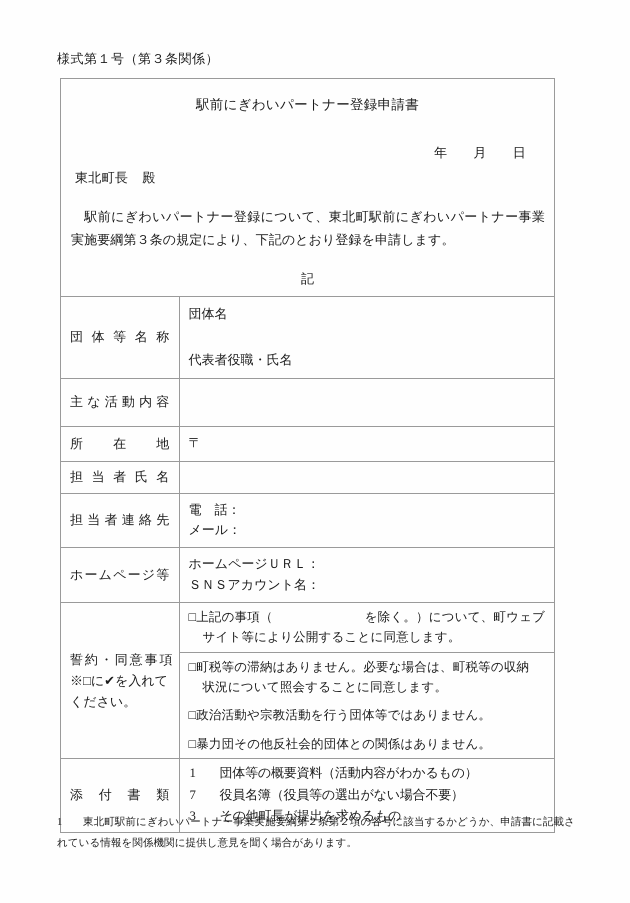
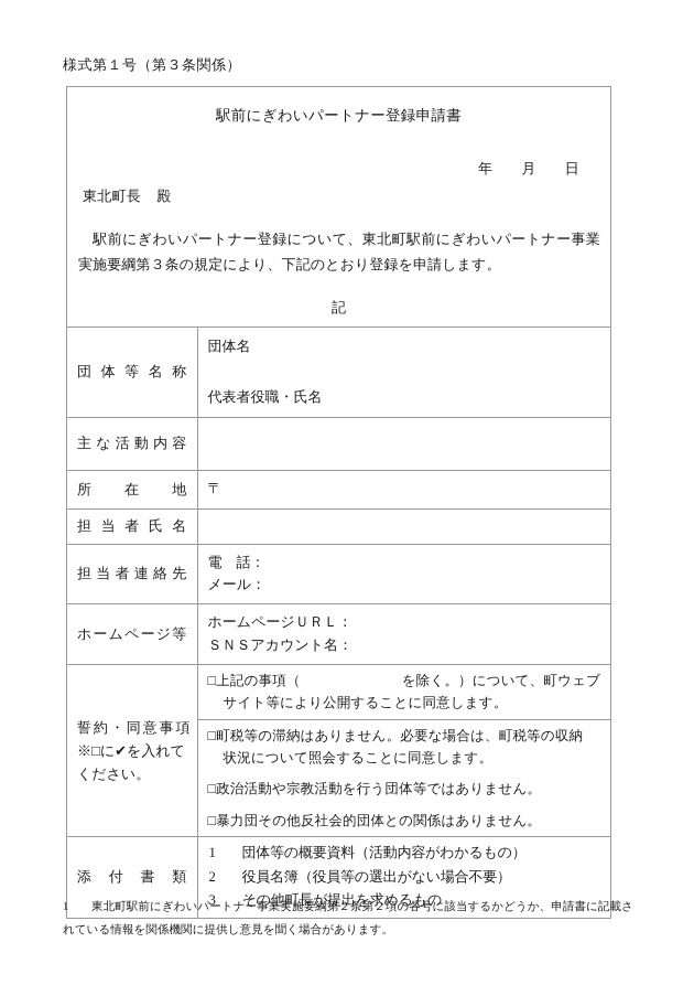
  様式第１号（第３条関係）
  駅前にぎわいパートナー登録申請書
  年 月 日
  東北町長 殿
  駅前にぎわいパートナー登録について、東北町駅前にぎわいパートナー事業実施要綱第３条の規定により、下記のとおり登録を申請します。
  記
  団体等名称	団体名 代表者役職・氏名
  主な活動内容
  所在地	〒
  担当者氏名
  担当者連絡先	電 話： メール：
  ホームページ等	ホームページＵＲＬ： ＳＮＳアカウント名：
  誓約・同意事項 ※□に✔を入れて ください。	□上記の事項（ を除く。）について、町ウェブ サイト等により公開することに同意します。 □町税等の滞納はありません。必要な場合は、町税等の収納 状況について照会することに同意します。 □政治活動や宗教活動を行う団体等ではありません。 □暴力団その他反社会的団体との関係はありません。
- 添付書類	1 団体等の概要資料（活動内容がわかるもの） 7 役員名簿（役員等の選出がない場合不要） 3 その他町長が提出を求めるもの
+ 添付書類	1 団体等の概要資料（活動内容がわかるもの） 2 役員名簿（役員等の選出がない場合不要） 3 その他町長が提出を求めるもの
  1 東北町駅前にぎわいパートナー事業実施要綱第２条第２項の各号に該当するかどうか、申請書に記載されている情報を関係機関に提供し意見を聞く場合があります。
